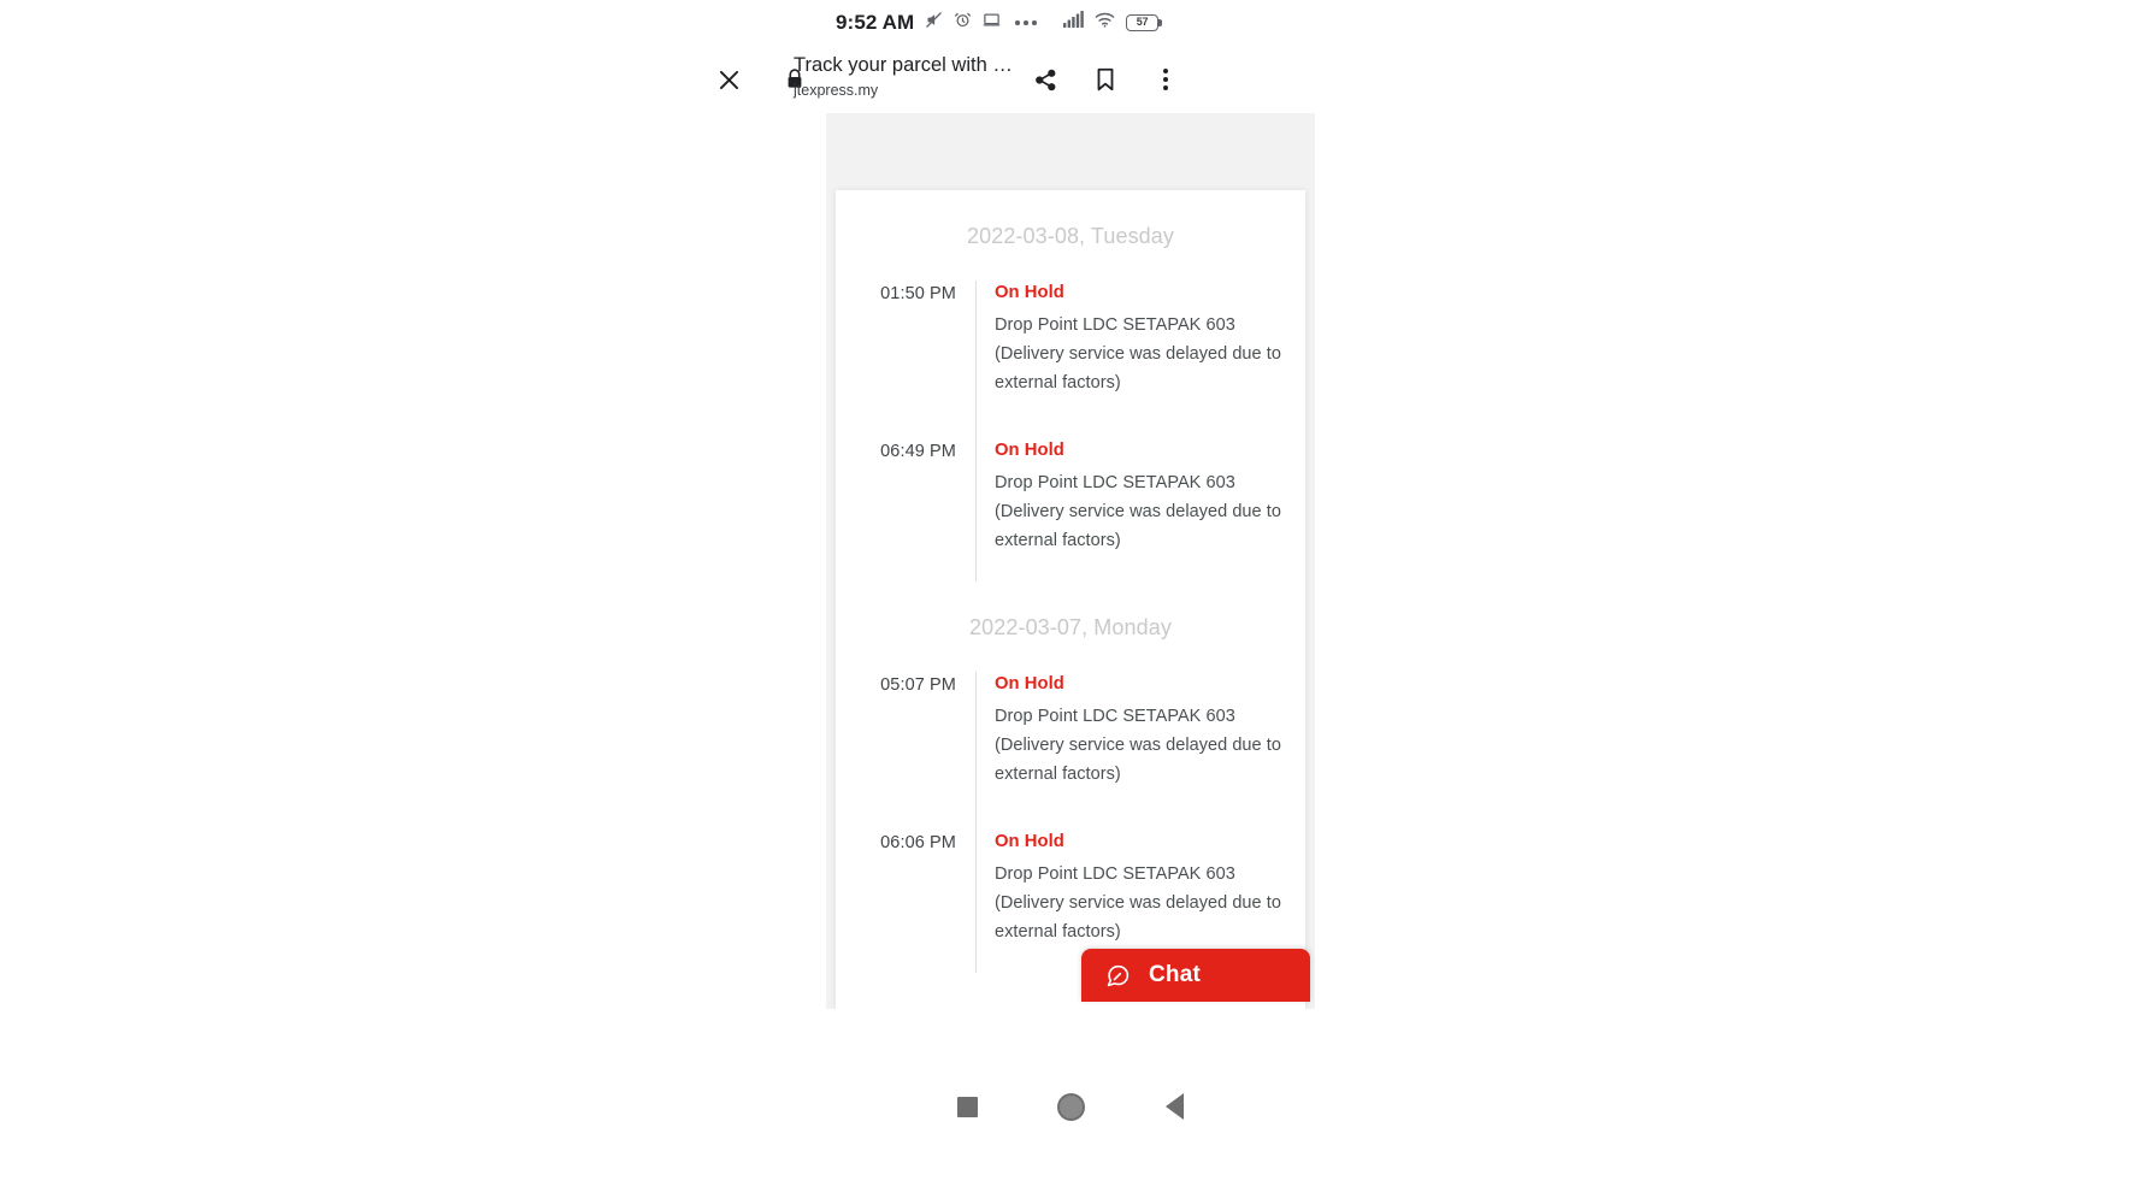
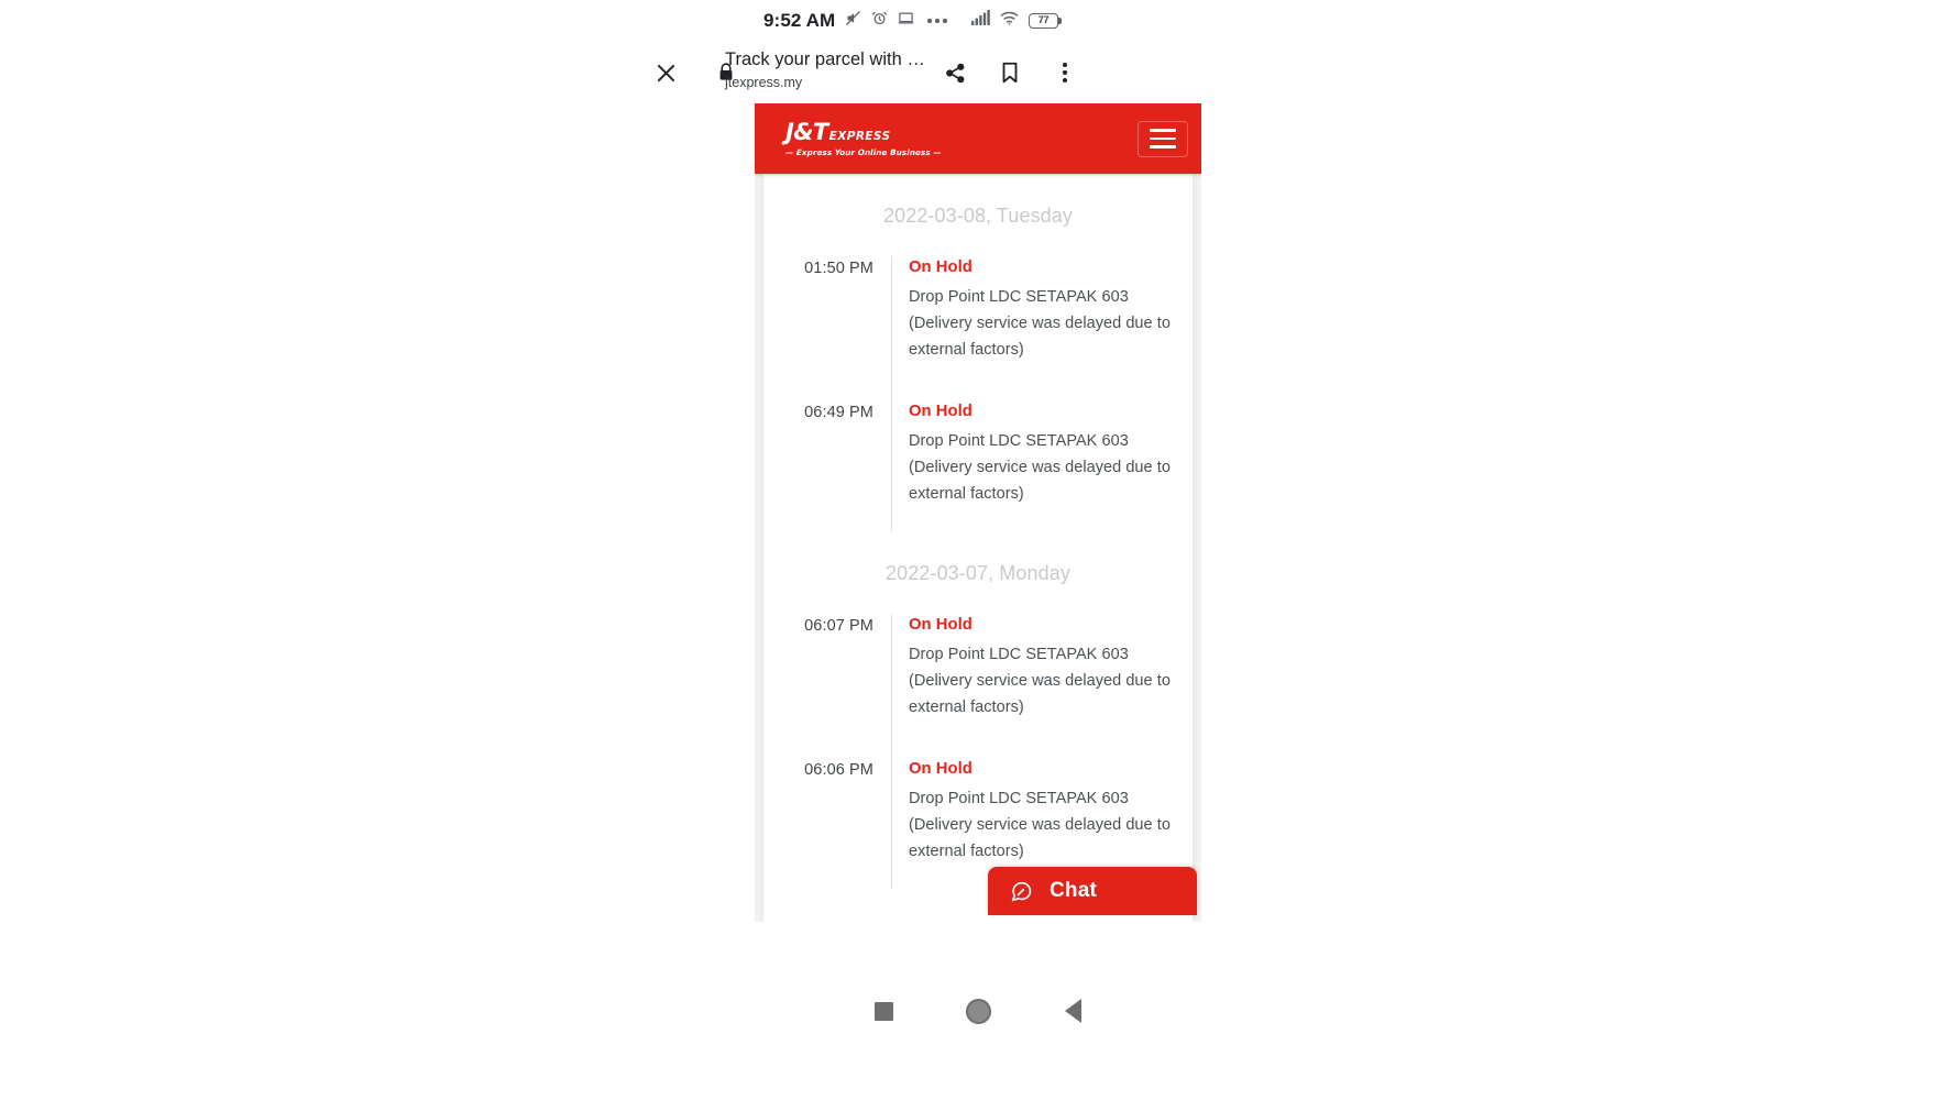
  9:52 AM
- 57
+ 77
  Track your parcel with …
  jtexpress.my
+ J&T
+ EXPRESS
+ — Express Your Online Business —
  2022-03-08, Tuesday
  01:50 PM
  On Hold
  Drop Point LDC SETAPAK 603 (Delivery service was delayed due to external factors)
  06:49 PM
  On Hold
  Drop Point LDC SETAPAK 603 (Delivery service was delayed due to external factors)
  2022-03-07, Monday
- 05:07 PM
+ 06:07 PM
  On Hold
  Drop Point LDC SETAPAK 603 (Delivery service was delayed due to external factors)
  06:06 PM
  On Hold
  Drop Point LDC SETAPAK 603 (Delivery service was delayed due to external factors)
  Chat
